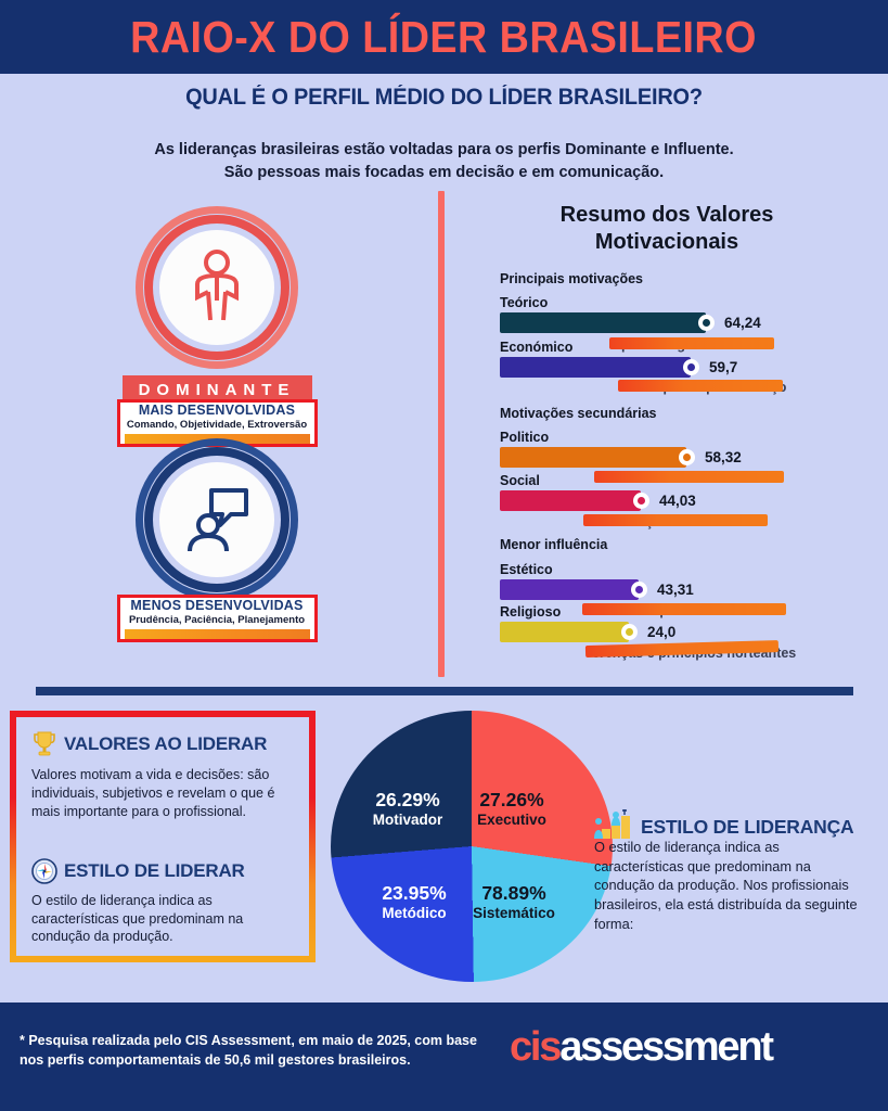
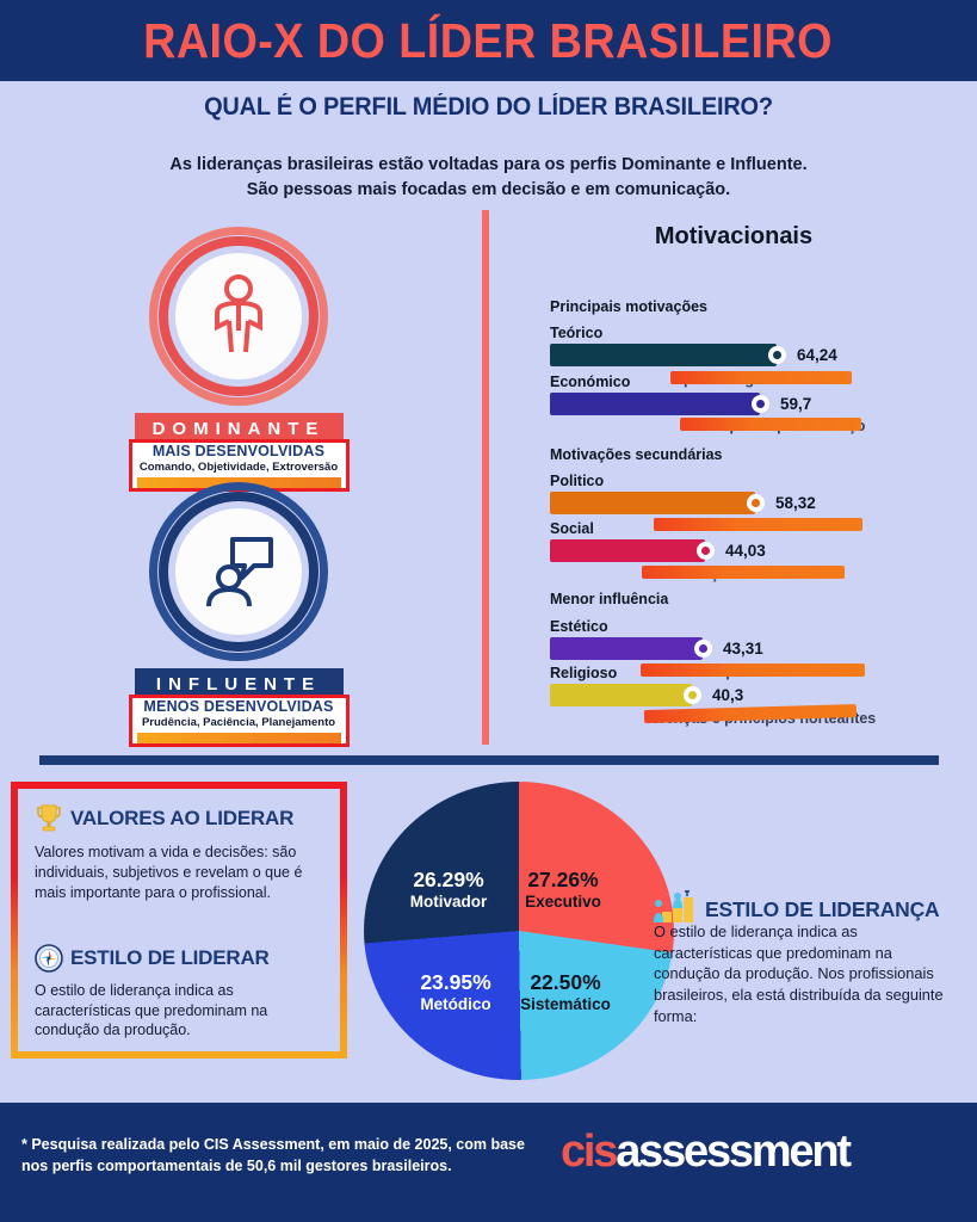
  RAIO-X DO LÍDER BRASILEIRO
  QUAL É O PERFIL MÉDIO DO LÍDER BRASILEIRO?
  As lideranças brasileiras estão voltadas para os perfis Dominante e Influente.
  São pessoas mais focadas em decisão e em comunicação.
  DOMINANTE
  MAIS DESENVOLVIDAS
  Comando, Objetividade, Extroversão
+ INFLUENTE
  MENOS DESENVOLVIDAS
  Prudência, Paciência, Planejamento
- Resumo dos Valores
  Motivacionais
  Principais motivações
  Teórico
  64,24
  Económico
  59,7
  Motivações secundárias
  Politico
  58,32
  Social
  44,03
  Menor influência
  Estético
  43,31
  Religioso
- 24,0
+ 40,3
  VALORES AO LIDERAR
  Valores motivam a vida e decisões: são individuais, subjetivos e revelam o que é mais importante para o profissional.
  ESTILO DE LIDERAR
  O estilo de liderança indica as características que predominam na condução da produção.
  27.26%
  Executivo
- 78.89%
+ 22.50%
  Sistemático
  23.95%
  Metódico
  26.29%
  Motivador
  ESTILO DE LIDERANÇA
  O estilo de liderança indica as características que predominam na condução da produção. Nos profissionais brasileiros, ela está distribuída da seguinte forma:
  * Pesquisa realizada pelo CIS Assessment, em maio de 2025, com base nos perfis comportamentais de 50,6 mil gestores brasileiros.
  cisassessment
